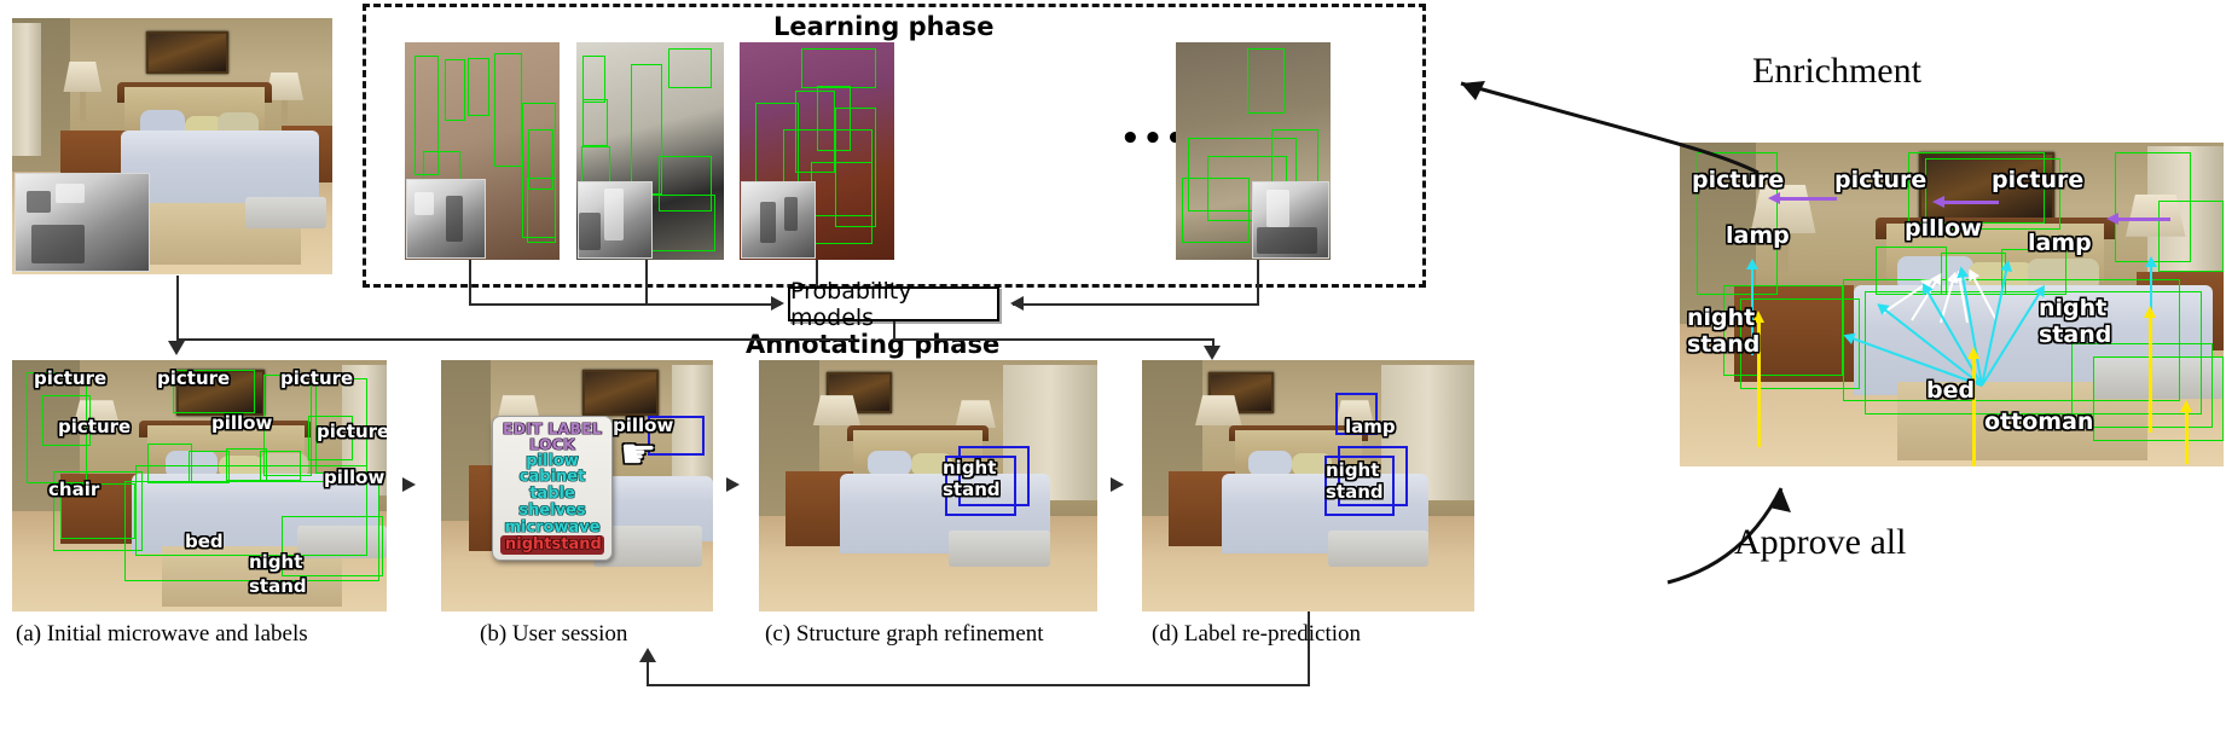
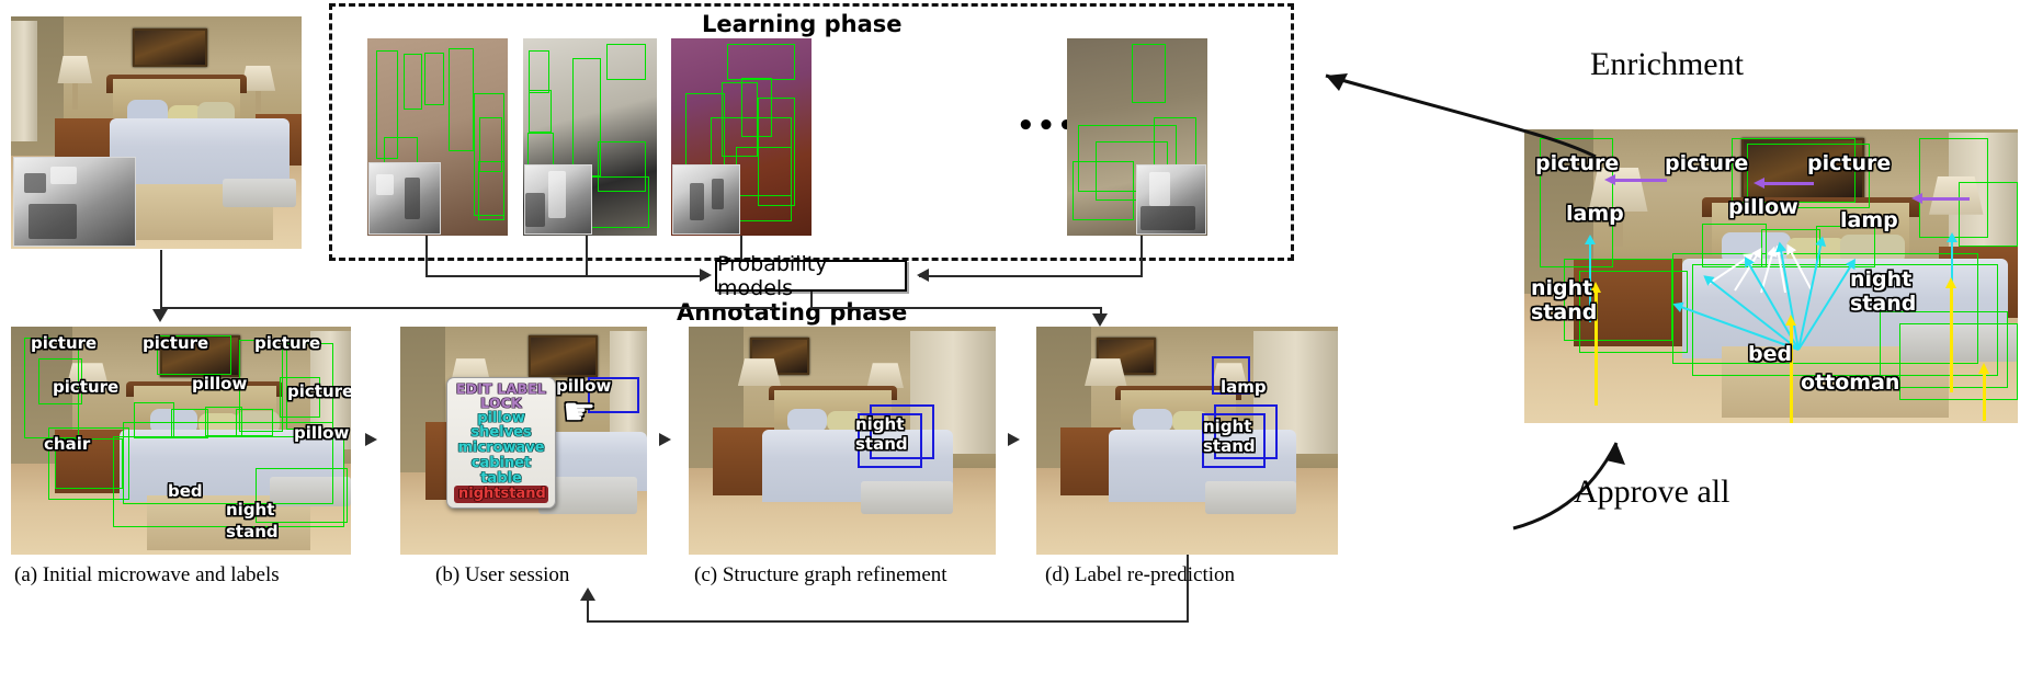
  Learning phase
  Probability models
  Annotating phase
  picture
  picture
  picture
  picture
  pillow
  picture
  chair
  pillow
  bed
  night
  stand
  pillow
  EDIT LABEL
  LOCK
  pillow
- cabinet
+ shelves
- table
+ microwave
- shelves
+ cabinet
- microwave
+ table
  nightstand
  ☛
  night
  stand
  lamp
  night
  stand
  picture
  picture
  picture
  lamp
  pillow
  lamp
  night
  stand
  night
  stand
  bed
  ottoman
  Enrichment
  Approve all
  (a) Initial microwave and labels
  (b) User session
  (c) Structure graph refinement
  (d) Label re-prediction
